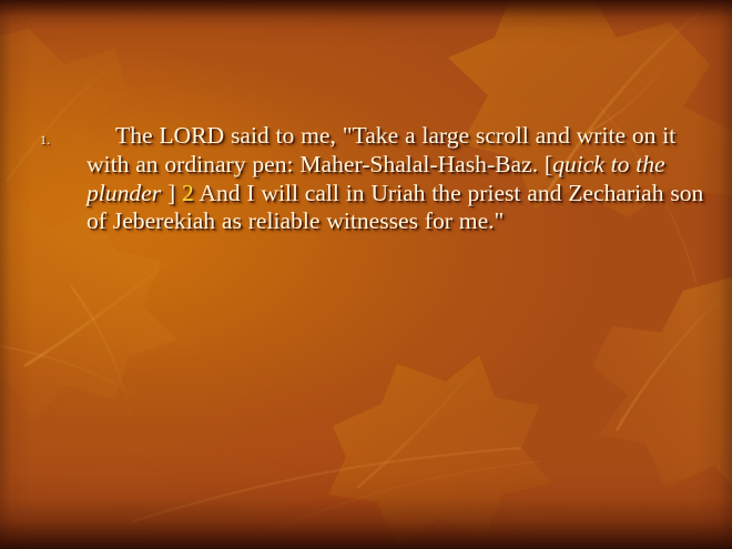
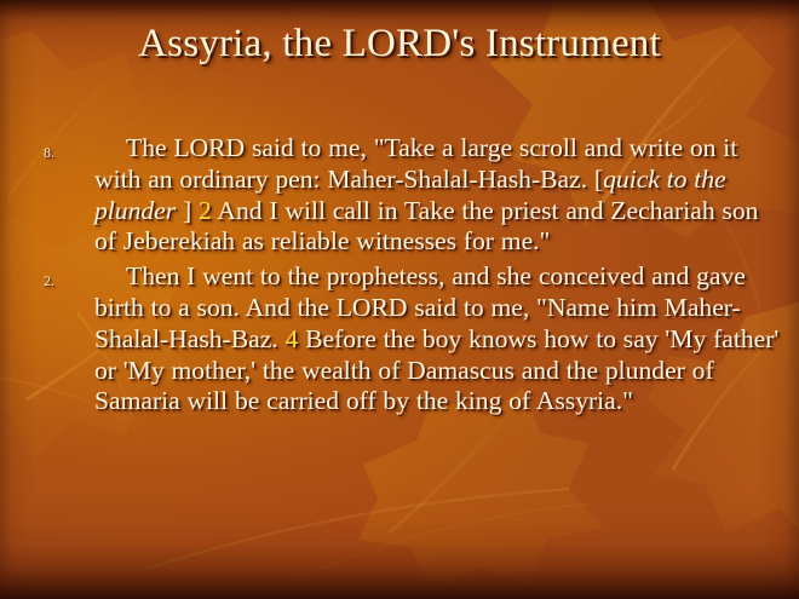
+ Assyria, the LORD's Instrument
- 1.
+ 8.
- The LORD said to me, "Take a large scroll and write on it with an ordinary pen: Maher-Shalal-Hash-Baz. [quick to the plunder ] 2 And I will call in Uriah the priest and Zechariah son of Jeberekiah as reliable witnesses for me."
+ The LORD said to me, "Take a large scroll and write on it with an ordinary pen: Maher-Shalal-Hash-Baz. [quick to the plunder ] 2 And I will call in Take the priest and Zechariah son of Jeberekiah as reliable witnesses for me."
+ 2.
+ Then I went to the prophetess, and she conceived and gave birth to a son. And the LORD said to me, "Name him Maher-Shalal-Hash-Baz. 4 Before the boy knows how to say 'My father' or 'My mother,' the wealth of Damascus and the plunder of Samaria will be carried off by the king of Assyria."
